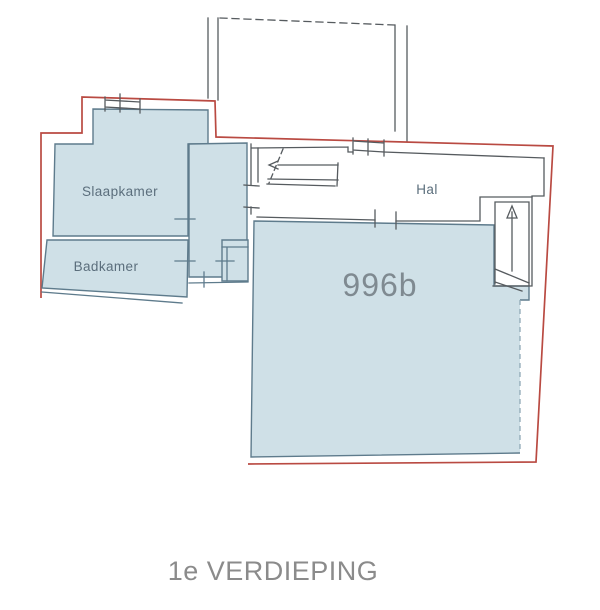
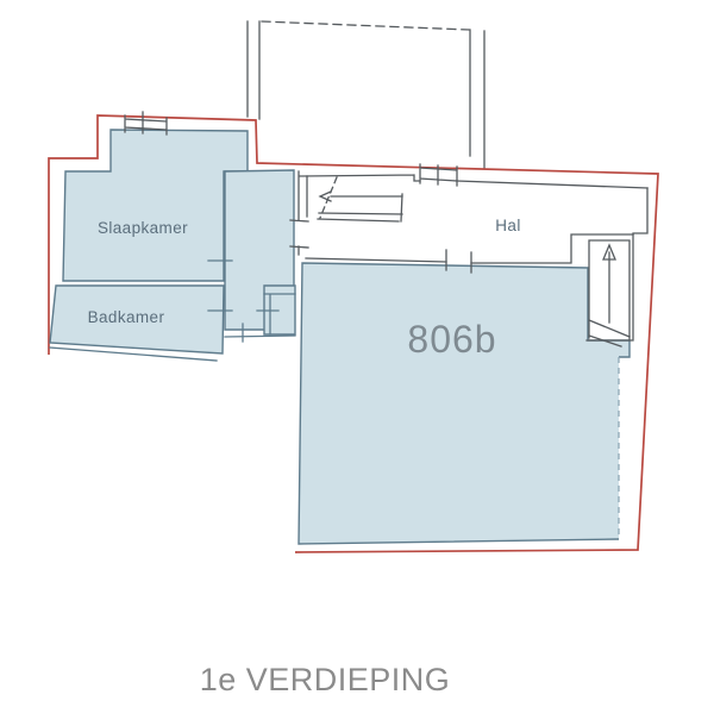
  Slaapkamer
  Badkamer
  Hal
- 996b
+ 806b
  1e VERDIEPING
